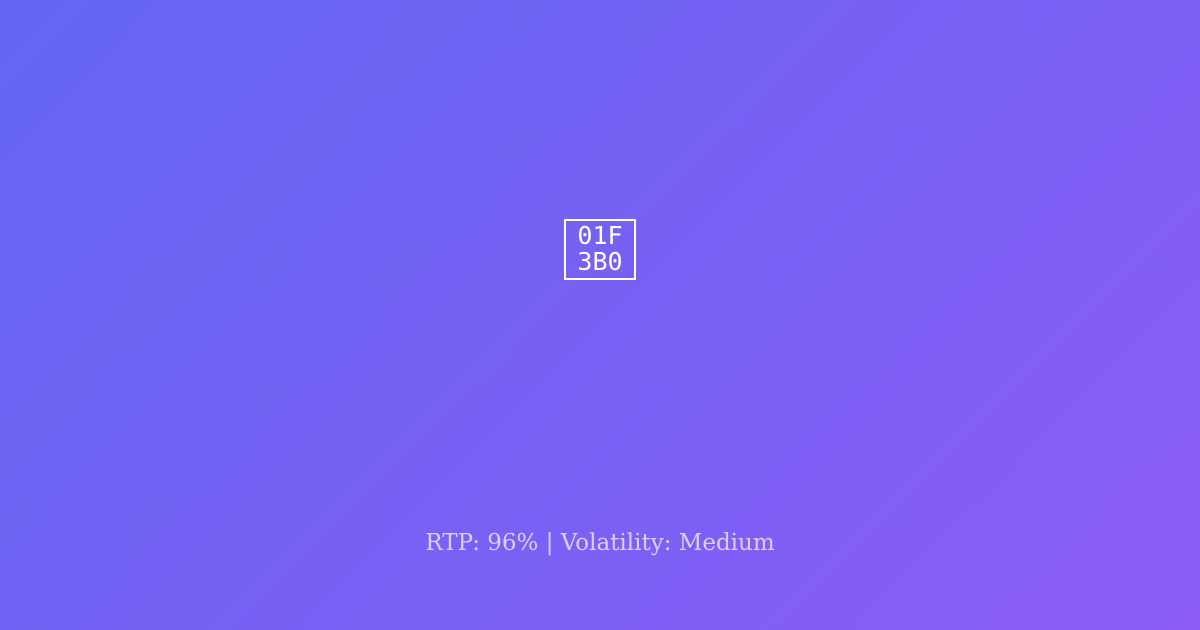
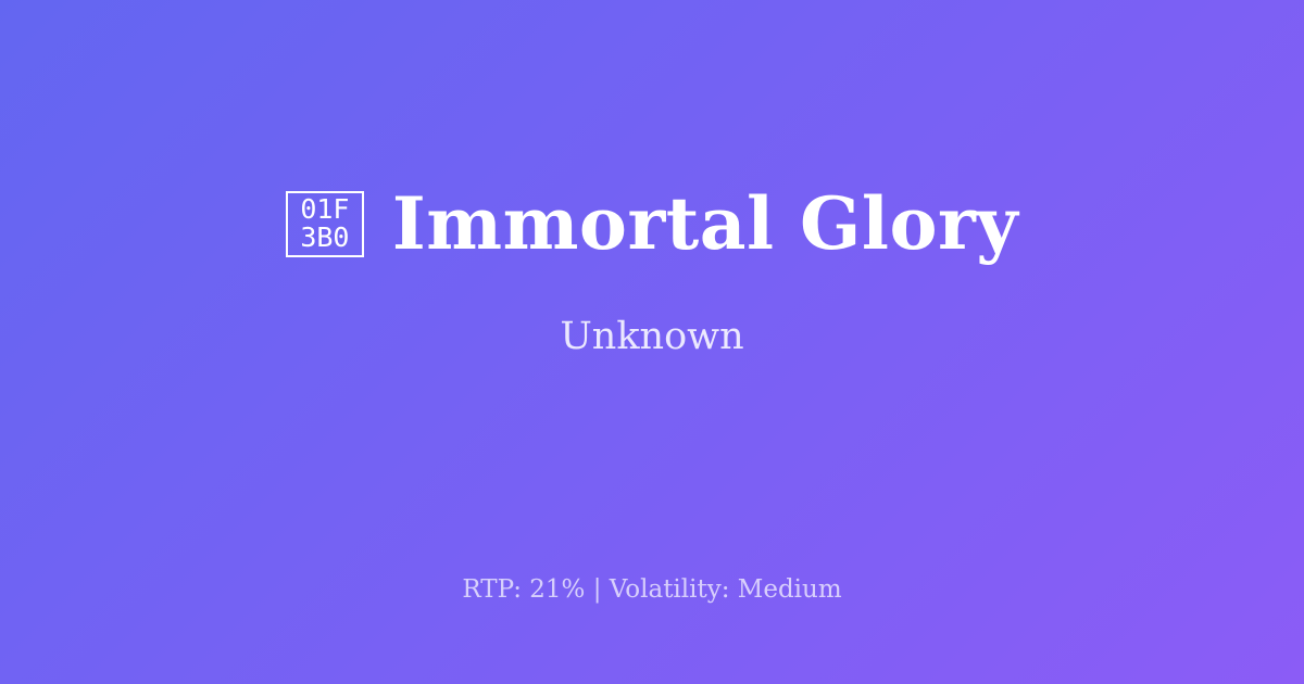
  01F
  3B0
+ Immortal Glory
+ Unknown
- RTP: 96% | Volatility: Medium
+ RTP: 21% | Volatility: Medium
